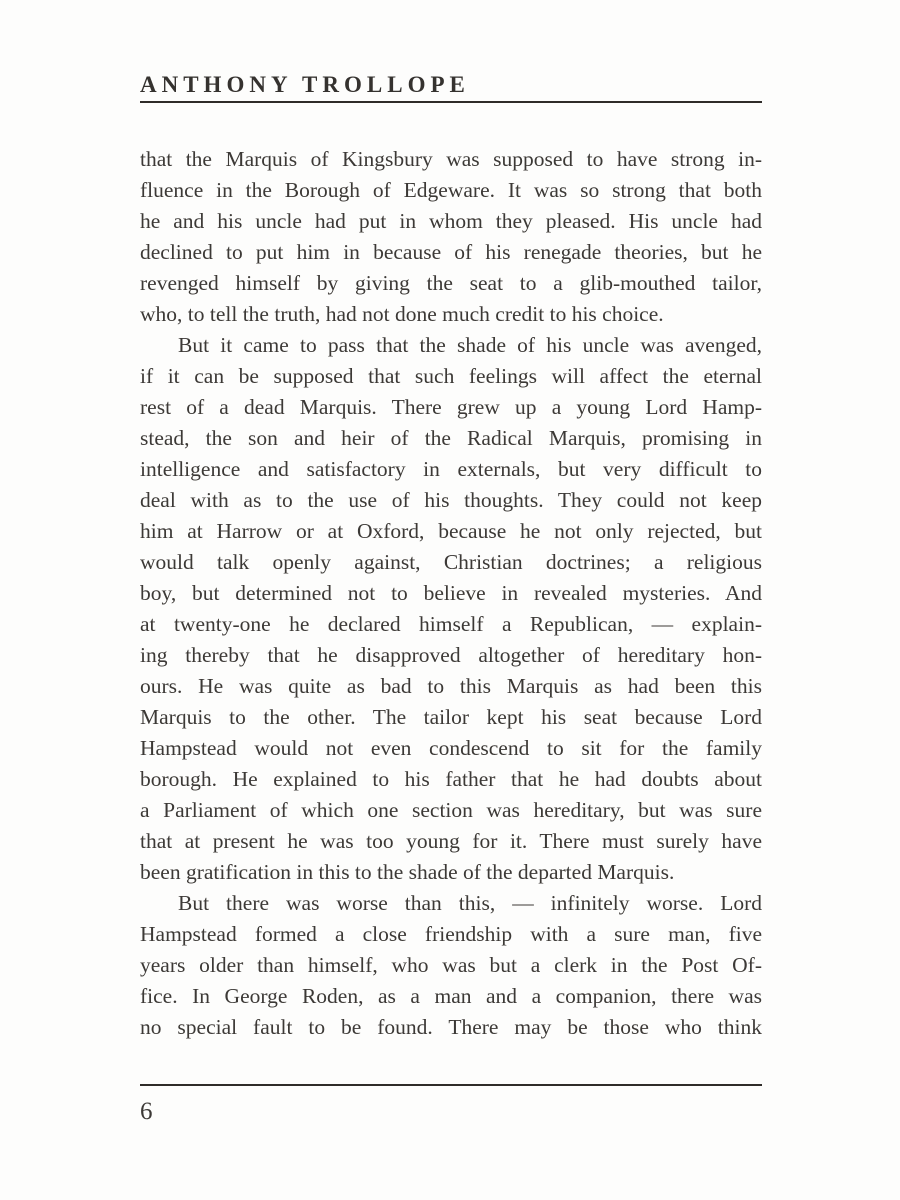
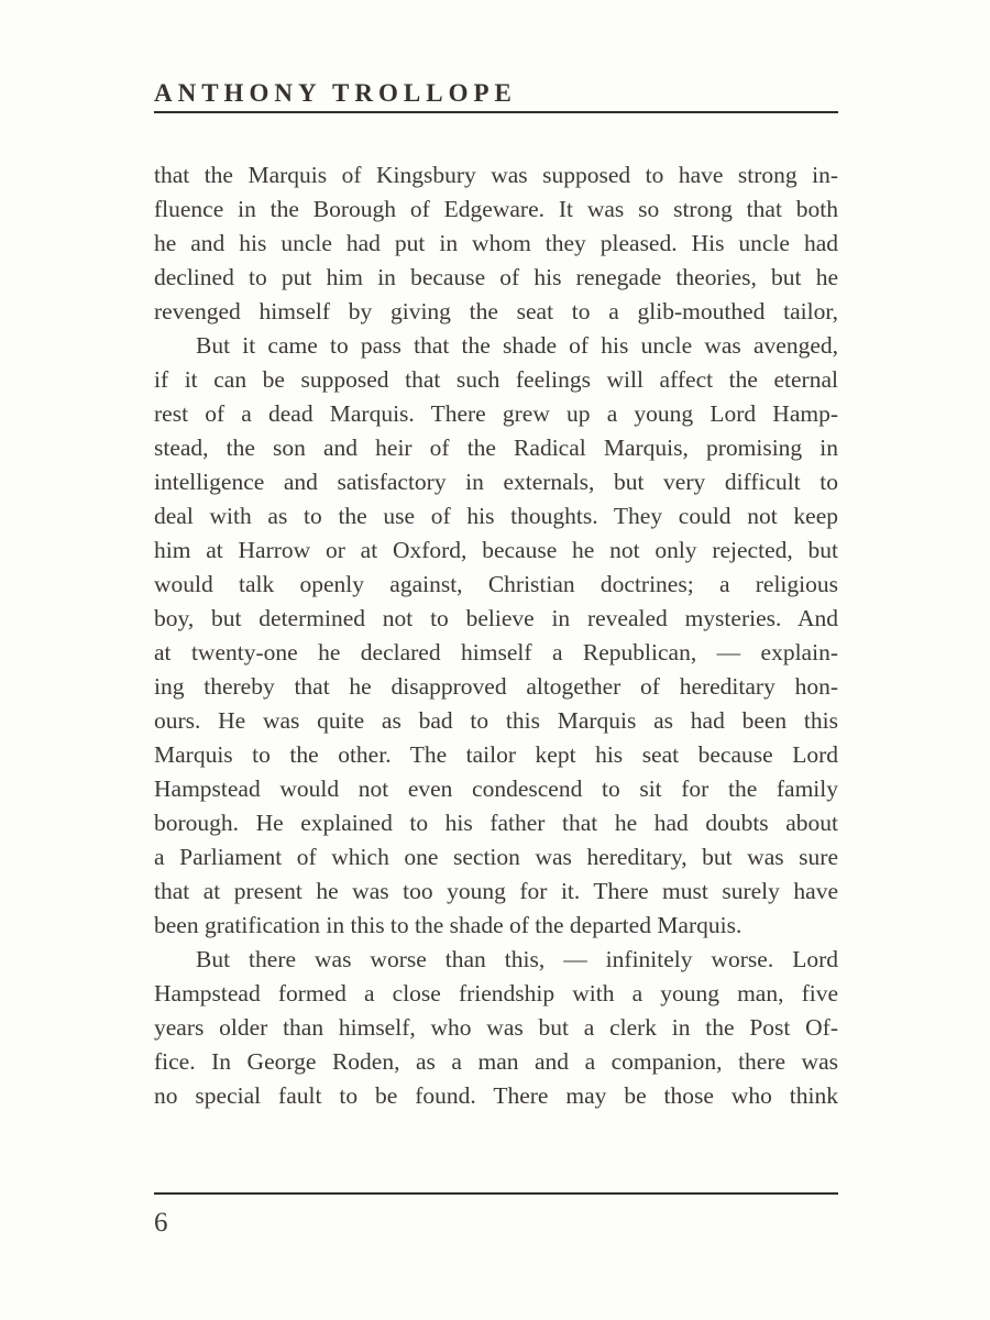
  ANTHONY TROLLOPE
  that the Marquis of Kingsbury was supposed to have strong in-
  fluence in the Borough of Edgeware. It was so strong that both
  he and his uncle had put in whom they pleased. His uncle had
  declined to put him in because of his renegade theories, but he
  revenged himself by giving the seat to a glib-mouthed tailor,
- who, to tell the truth, had not done much credit to his choice.
  But it came to pass that the shade of his uncle was avenged,
  if it can be supposed that such feelings will affect the eternal
  rest of a dead Marquis. There grew up a young Lord Hamp-
  stead, the son and heir of the Radical Marquis, promising in
  intelligence and satisfactory in externals, but very difficult to
  deal with as to the use of his thoughts. They could not keep
  him at Harrow or at Oxford, because he not only rejected, but
  would talk openly against, Christian doctrines; a religious
  boy, but determined not to believe in revealed mysteries. And
  at twenty-one he declared himself a Republican, — explain-
  ing thereby that he disapproved altogether of hereditary hon-
  ours. He was quite as bad to this Marquis as had been this
  Marquis to the other. The tailor kept his seat because Lord
  Hampstead would not even condescend to sit for the family
  borough. He explained to his father that he had doubts about
  a Parliament of which one section was hereditary, but was sure
  that at present he was too young for it. There must surely have
  been gratification in this to the shade of the departed Marquis.
  But there was worse than this, — infinitely worse. Lord
- Hampstead formed a close friendship with a sure man, five
+ Hampstead formed a close friendship with a young man, five
  years older than himself, who was but a clerk in the Post Of-
  fice. In George Roden, as a man and a companion, there was
  no special fault to be found. There may be those who think
  6
